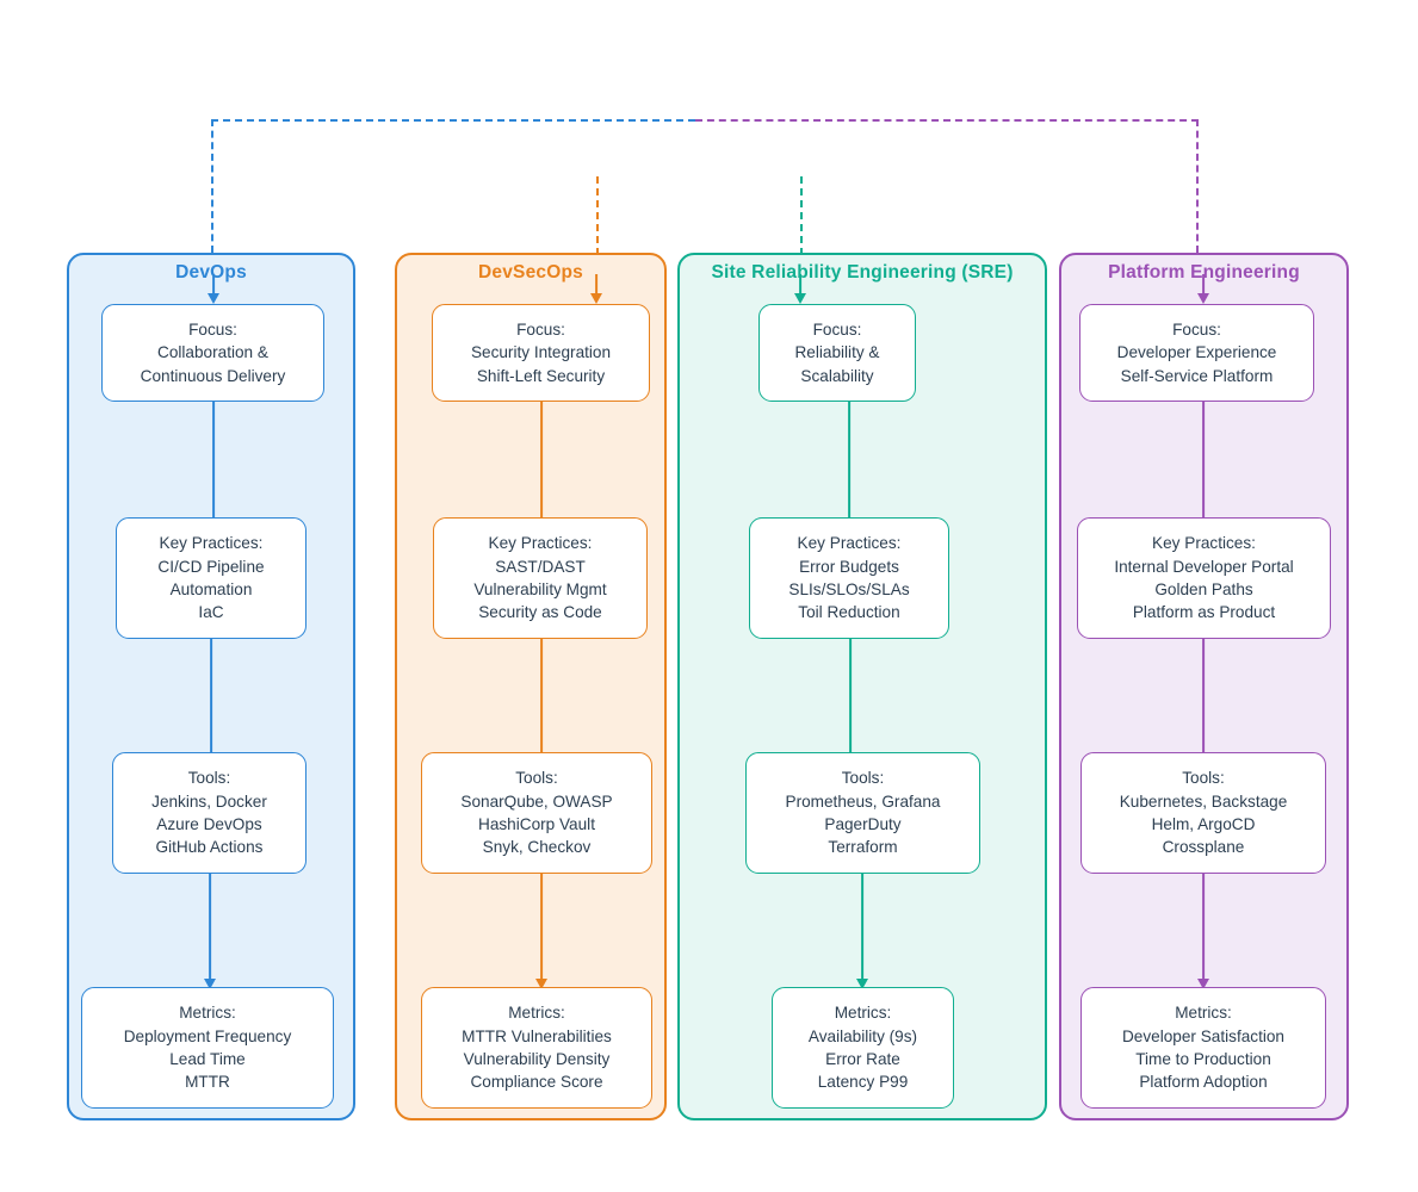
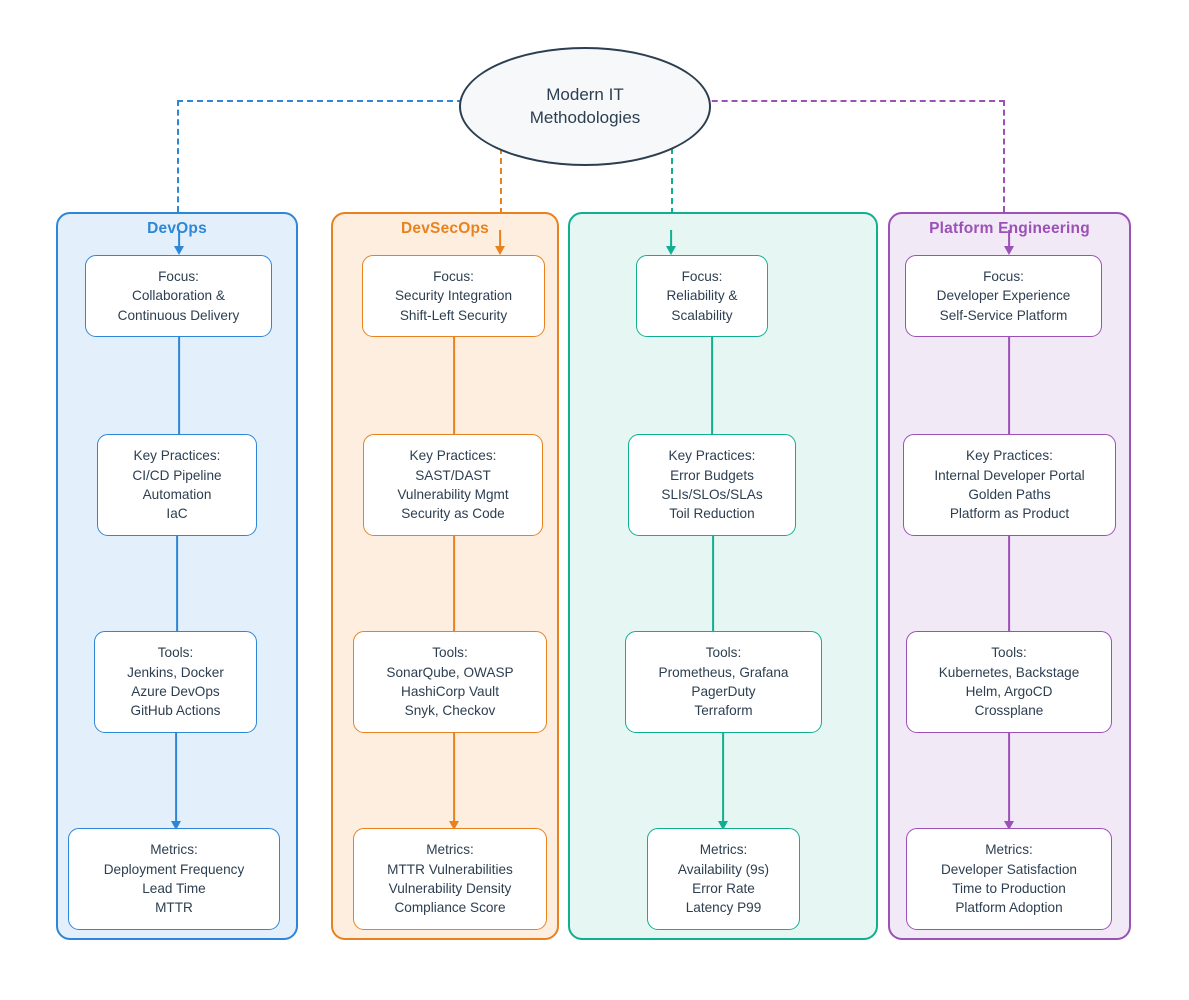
+ Modern IT
+ Methodologies
  DevOps
  Focus:
  Collaboration &
  Continuous Delivery
  Key Practices:
  CI/CD Pipeline
  Automation
  IaC
  Tools:
  Jenkins, Docker
  Azure DevOps
  GitHub Actions
  Metrics:
  Deployment Frequency
  Lead Time
  MTTR
  DevSecOps
  Focus:
  Security Integration
  Shift-Left Security
  Key Practices:
  SAST/DAST
  Vulnerability Mgmt
  Security as Code
  Tools:
  SonarQube, OWASP
  HashiCorp Vault
  Snyk, Checkov
  Metrics:
  MTTR Vulnerabilities
  Vulnerability Density
  Compliance Score
- Site Reliability Engineering (SRE)
  Focus:
  Reliability &
  Scalability
  Key Practices:
  Error Budgets
  SLIs/SLOs/SLAs
  Toil Reduction
  Tools:
  Prometheus, Grafana
  PagerDuty
  Terraform
  Metrics:
  Availability (9s)
  Error Rate
  Latency P99
  Platform Engineering
  Focus:
  Developer Experience
  Self-Service Platform
  Key Practices:
  Internal Developer Portal
  Golden Paths
  Platform as Product
  Tools:
  Kubernetes, Backstage
  Helm, ArgoCD
  Crossplane
  Metrics:
  Developer Satisfaction
  Time to Production
  Platform Adoption
